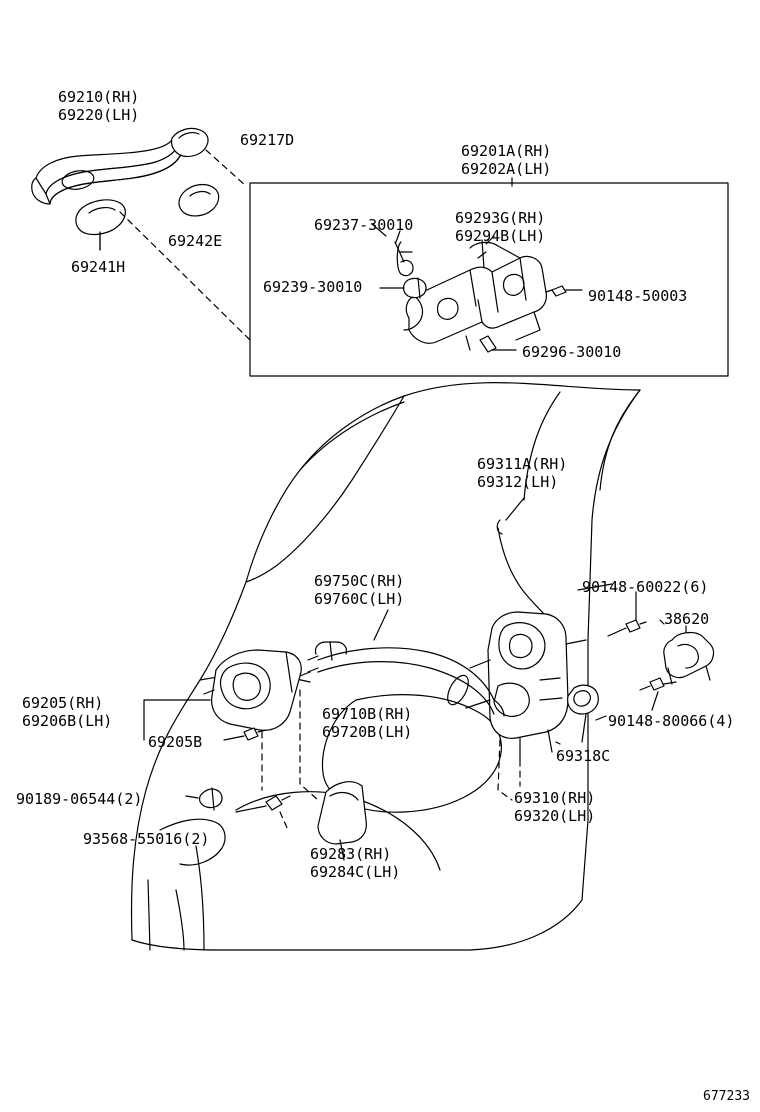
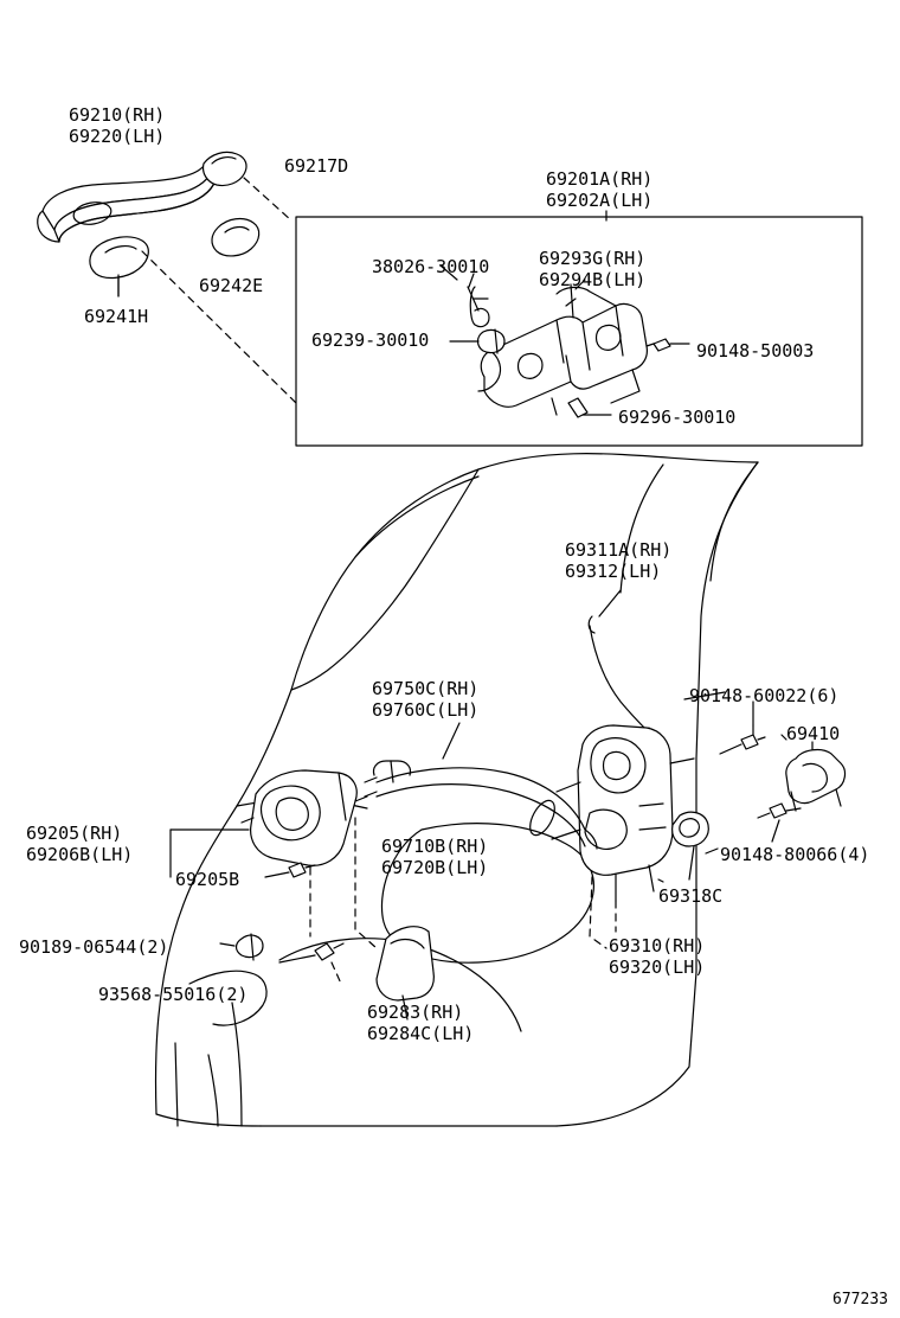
  69210(RH)
  69220(LH)
  69217D
  69201A(RH)
  69202A(LH)
- 69237-30010
+ 38026-30010
  69293G(RH)
  69294B(LH)
  69242E
  69241H
  69239-30010
  90148-50003
  69296-30010
  69311A(RH)
  69312(LH)
  90148-60022(6)
  69750C(RH)
  69760C(LH)
- 38620
+ 69410
  69205(RH)
  69206B(LH)
  69710B(RH)
  69720B(LH)
  90148-80066(4)
  69205B
  69318C
  90189-06544(2)
  69310(RH)
  69320(LH)
  93568-55016(2)
  69283(RH)
  69284C(LH)
  677233
